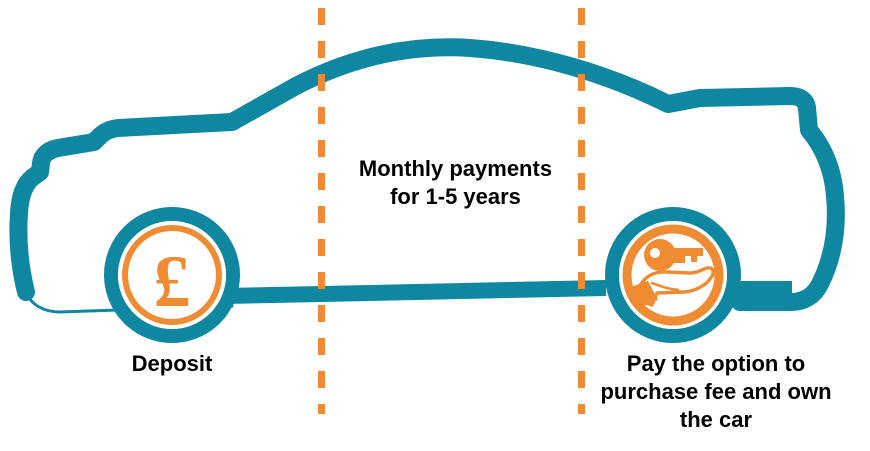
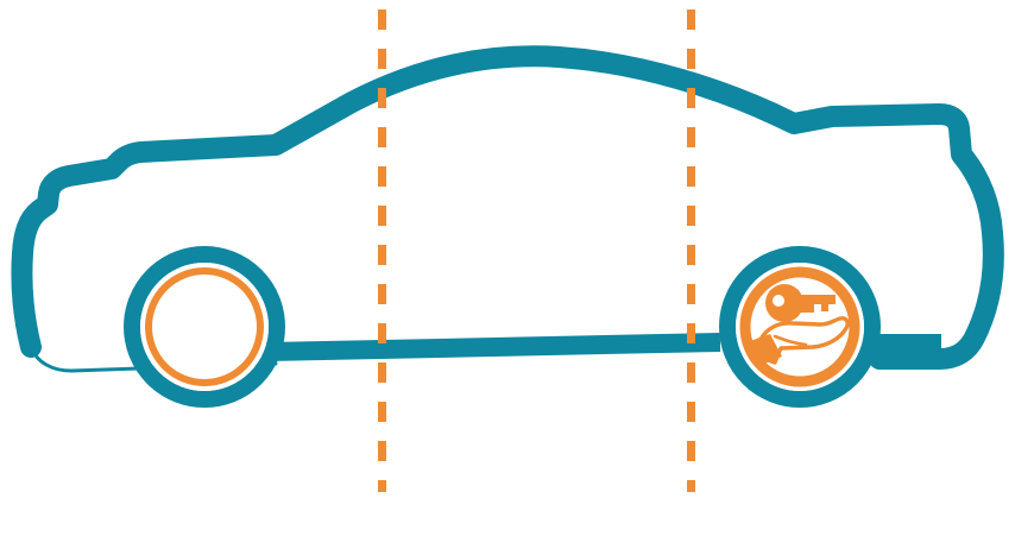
- £
- Monthly payments
- for 1-5 years
- Deposit
- Pay the option to
- purchase fee and own
- the car
